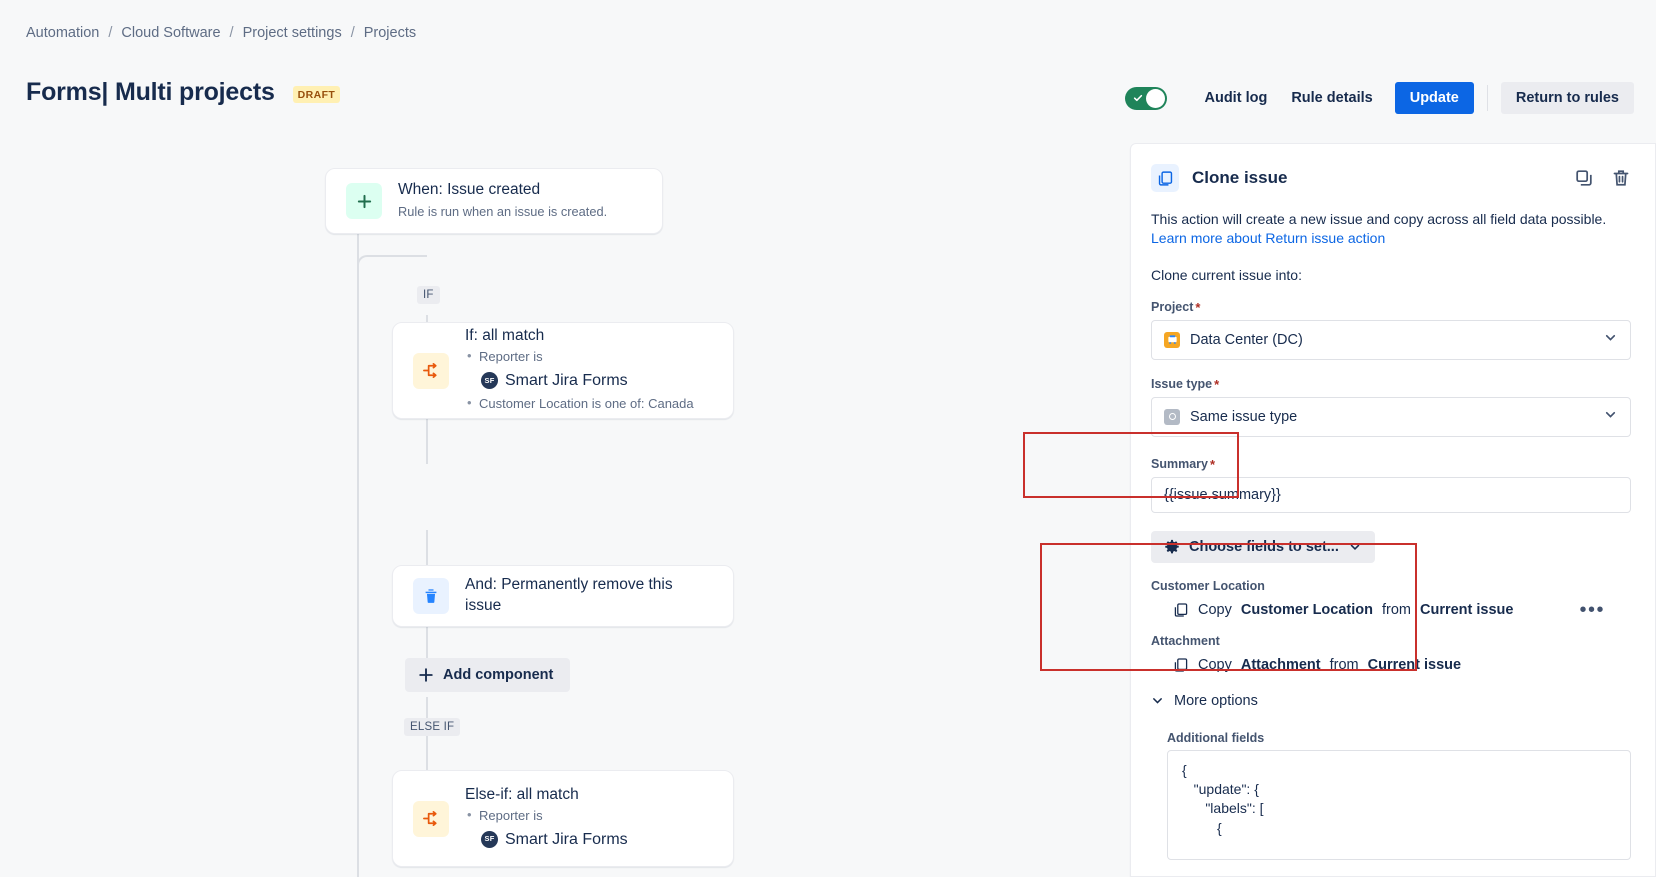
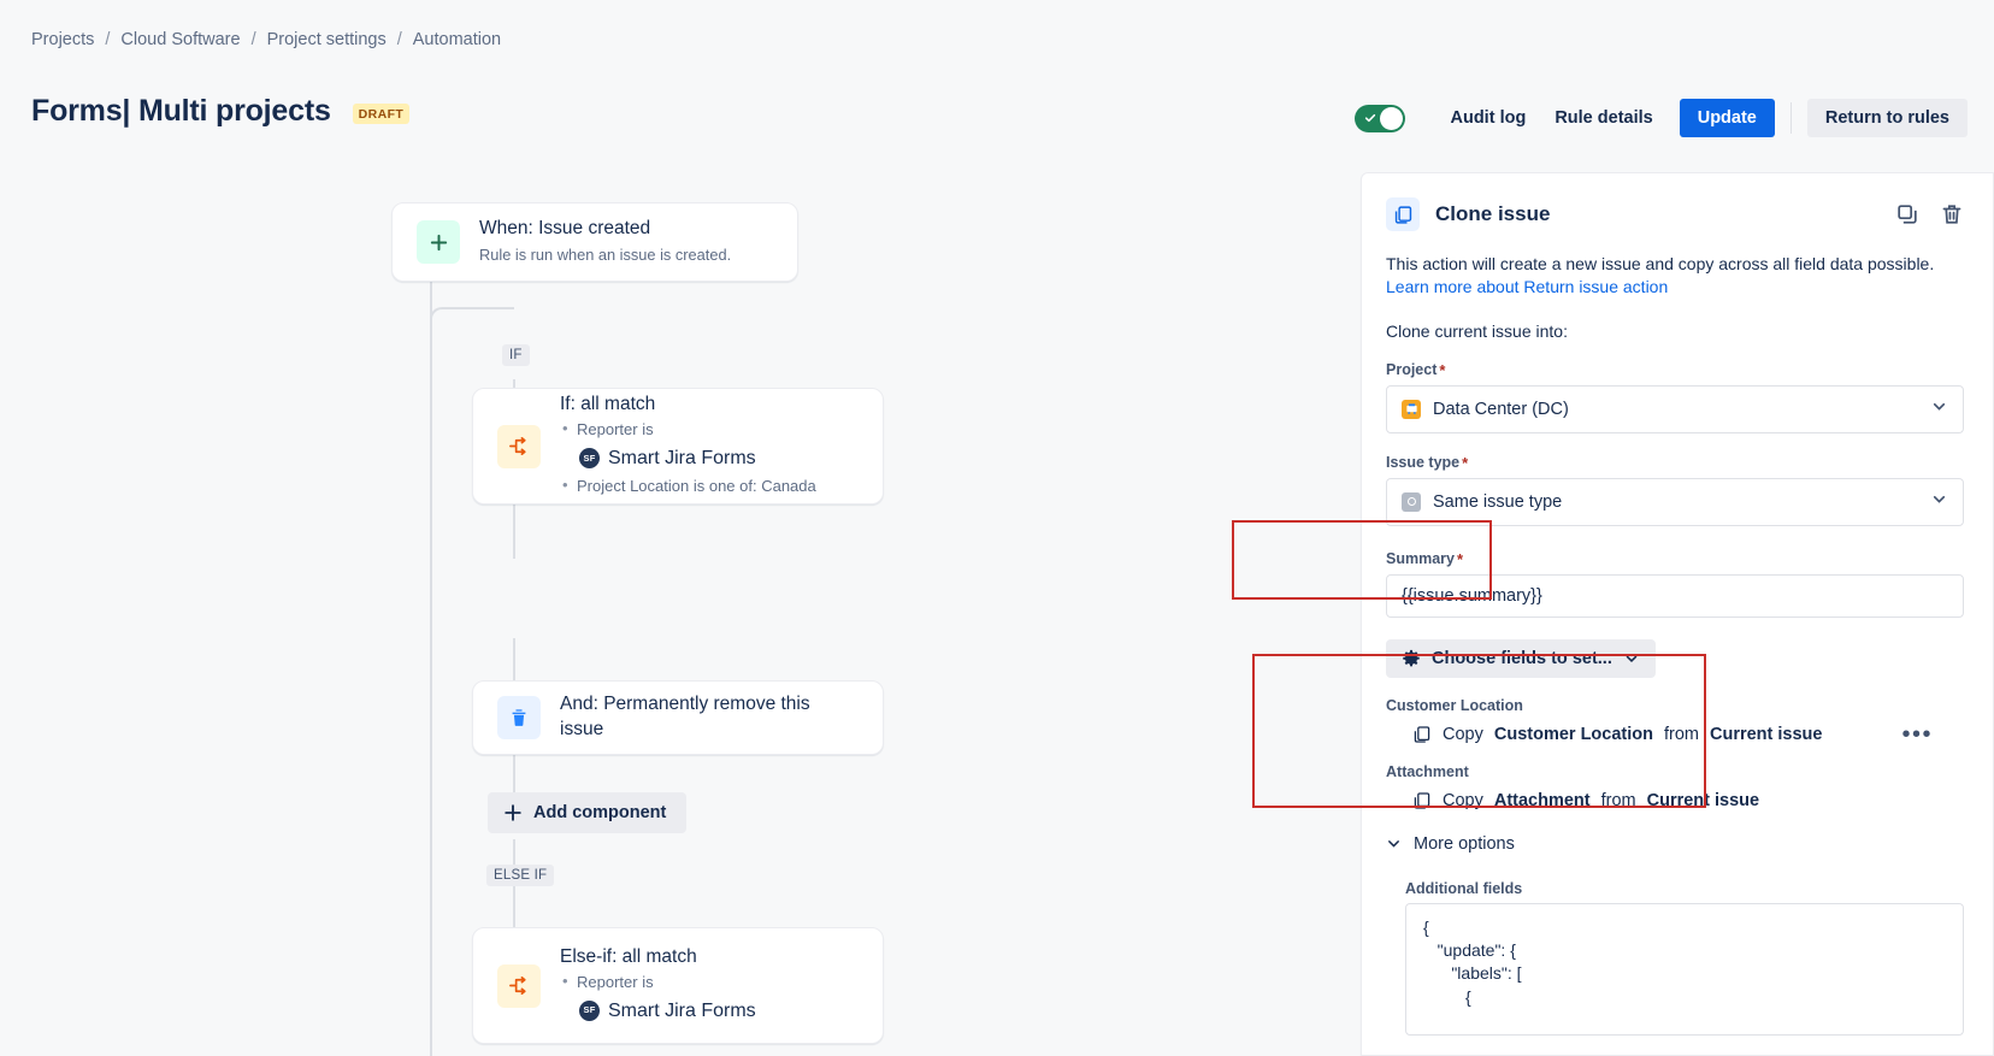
- Automation
+ Projects
  /
  Cloud Software
  /
  Project settings
  /
- Projects
+ Automation
  Forms| Multi projects
  DRAFT
  Audit log
  Rule details
  Update
  Return to rules
  IF
  ELSE IF
  When: Issue created
  Rule is run when an issue is created.
  If: all match
  Reporter is
  SF
  Smart Jira Forms
- Customer Location is one of: Canada
+ Project Location is one of: Canada
  And: Permanently remove this issue
  Add component
  Else-if: all match
  Reporter is
  SF
  Smart Jira Forms
  Clone issue
  This action will create a new issue and copy across all field data possible. Learn more about Return issue action
  Clone current issue into:
  Project
  *
  Data Center (DC)
  Issue type
  *
  Same issue type
  Summary
  *
  {{issue.summary}}
  Choose fields to set...
  Customer Location
  Copy
  Customer Location
  from
  Current issue
  •••
  Attachment
  Copy
  Attachment
  from
  Current issue
  More options
  Additional fields
  {
  "update": {
  "labels": [
  {
